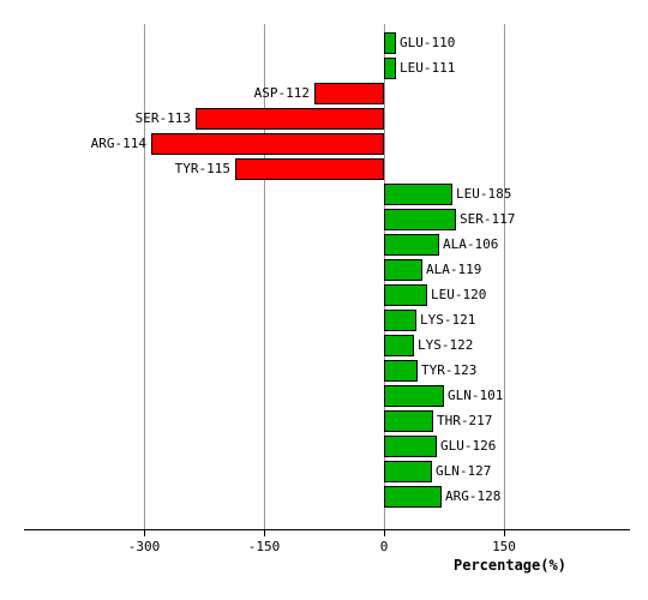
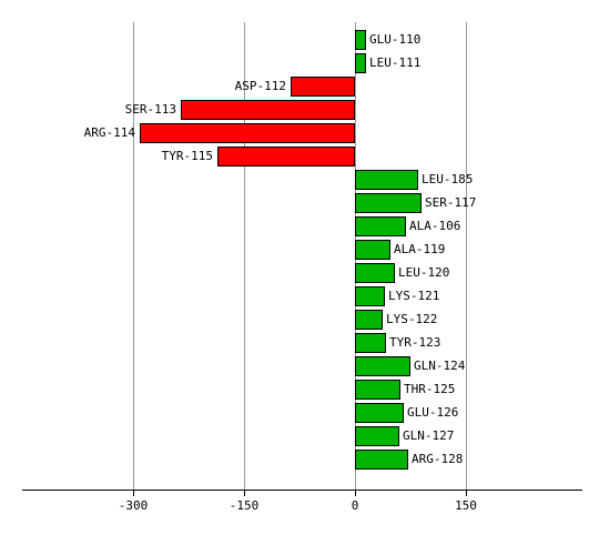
  -300
  -150
  0
  150
  GLU-110
  LEU-111
  ASP-112
  SER-113
  ARG-114
  TYR-115
  LEU-185
  SER-117
  ALA-106
  ALA-119
  LEU-120
  LYS-121
  LYS-122
  TYR-123
- GLN-101
+ GLN-124
- THR-217
+ THR-125
  GLU-126
  GLN-127
  ARG-128
- Percentage(%)
